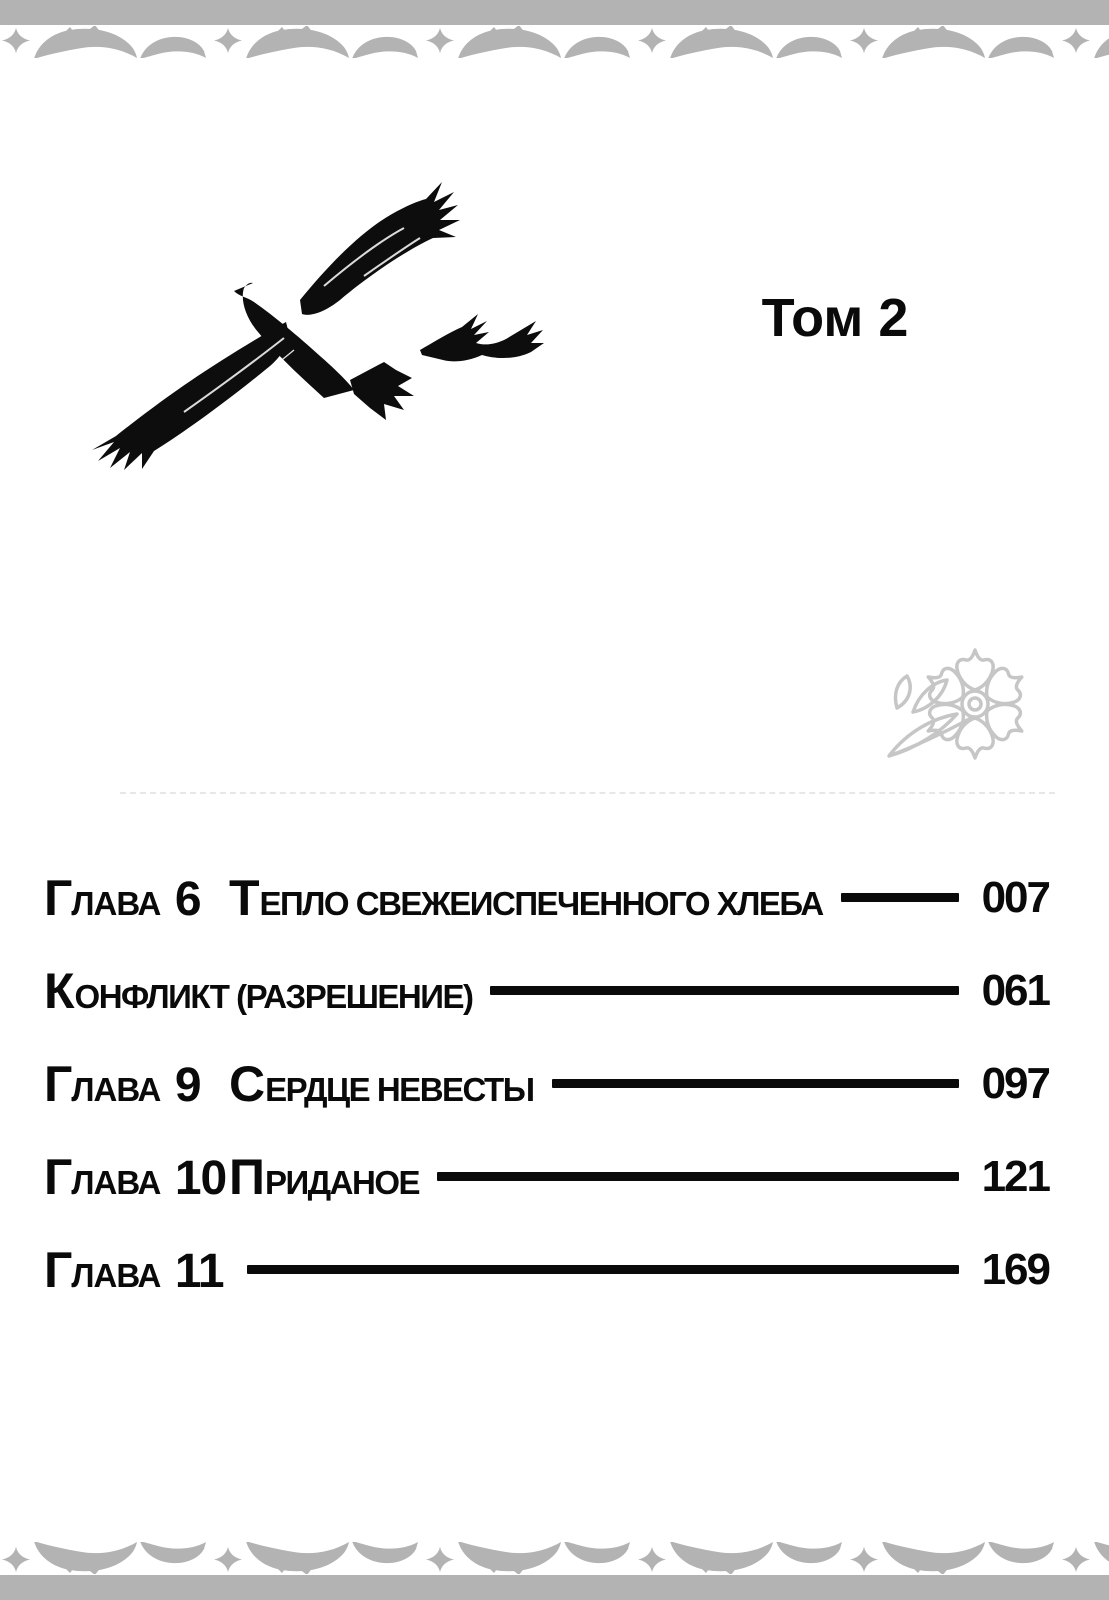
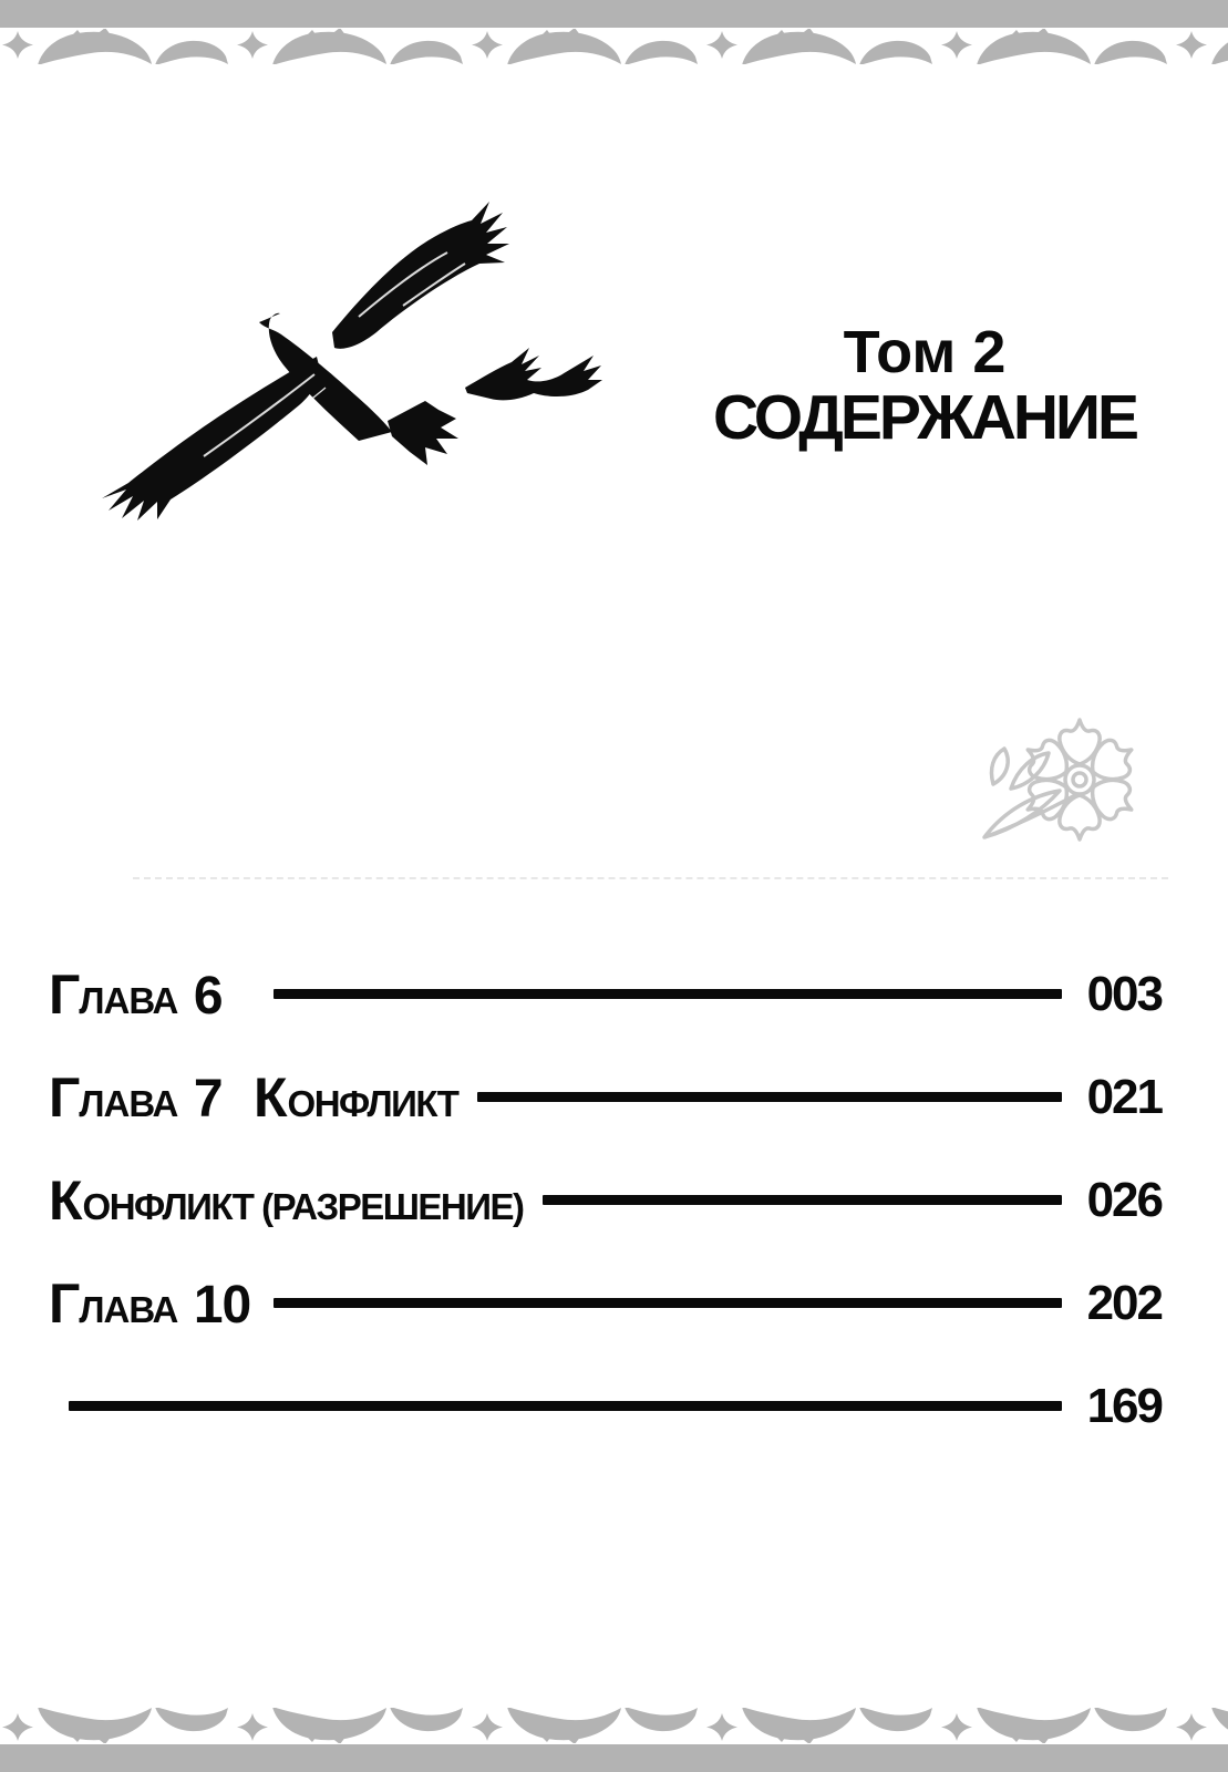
  Том 2
+ СОДЕРЖАНИЕ
  ГЛАВА 6
- ТЕПЛО СВЕЖЕИСПЕЧЕННОГО ХЛЕБА
- 007
+ 003
+ ГЛАВА 7
+ КОНФЛИКТ
+ 021
  КОНФЛИКТ (РАЗРЕШЕНИЕ)
- 061
+ 026
- ГЛАВА 9
- СЕРДЦЕ НЕВЕСТЫ
- 097
  ГЛАВА 10
- ПРИДАНОЕ
- 121
+ 202
- ГЛАВА 11
  169
